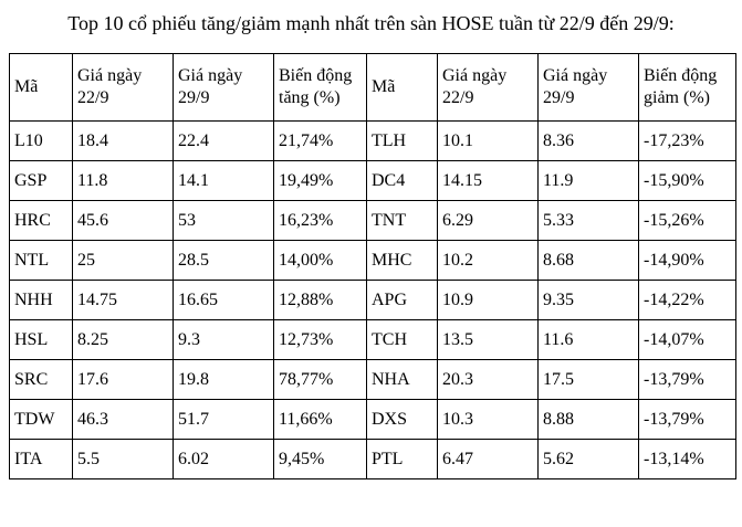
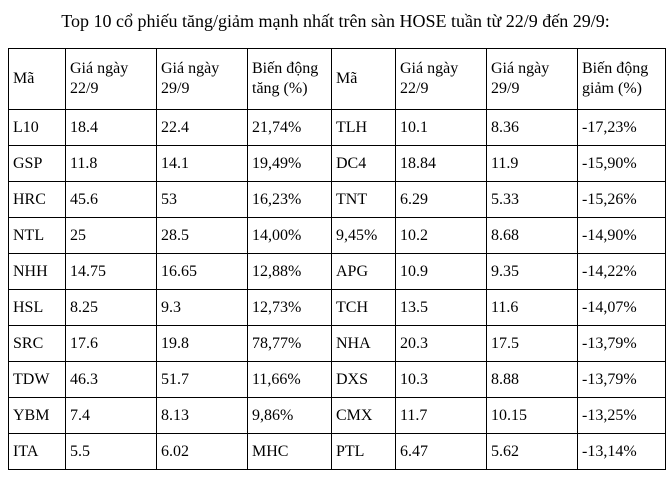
  Top 10 cổ phiếu tăng/giảm mạnh nhất trên sàn HOSE tuần từ 22/9 đến 29/9:
  Mã	Giá ngày 22/9	Giá ngày 29/9	Biến động tăng (%)	Mã	Giá ngày 22/9	Giá ngày 29/9	Biến động giảm (%)
  L10	18.4	22.4	21,74%	TLH	10.1	8.36	-17,23%
- GSP	11.8	14.1	19,49%	DC4	14.15	11.9	-15,90%
+ GSP	11.8	14.1	19,49%	DC4	18.84	11.9	-15,90%
  HRC	45.6	53	16,23%	TNT	6.29	5.33	-15,26%
- NTL	25	28.5	14,00%	MHC	10.2	8.68	-14,90%
+ NTL	25	28.5	14,00%	9,45%	10.2	8.68	-14,90%
  NHH	14.75	16.65	12,88%	APG	10.9	9.35	-14,22%
  HSL	8.25	9.3	12,73%	TCH	13.5	11.6	-14,07%
  SRC	17.6	19.8	78,77%	NHA	20.3	17.5	-13,79%
  TDW	46.3	51.7	11,66%	DXS	10.3	8.88	-13,79%
+ YBM	7.4	8.13	9,86%	CMX	11.7	10.15	-13,25%
- ITA	5.5	6.02	9,45%	PTL	6.47	5.62	-13,14%
+ ITA	5.5	6.02	MHC	PTL	6.47	5.62	-13,14%
